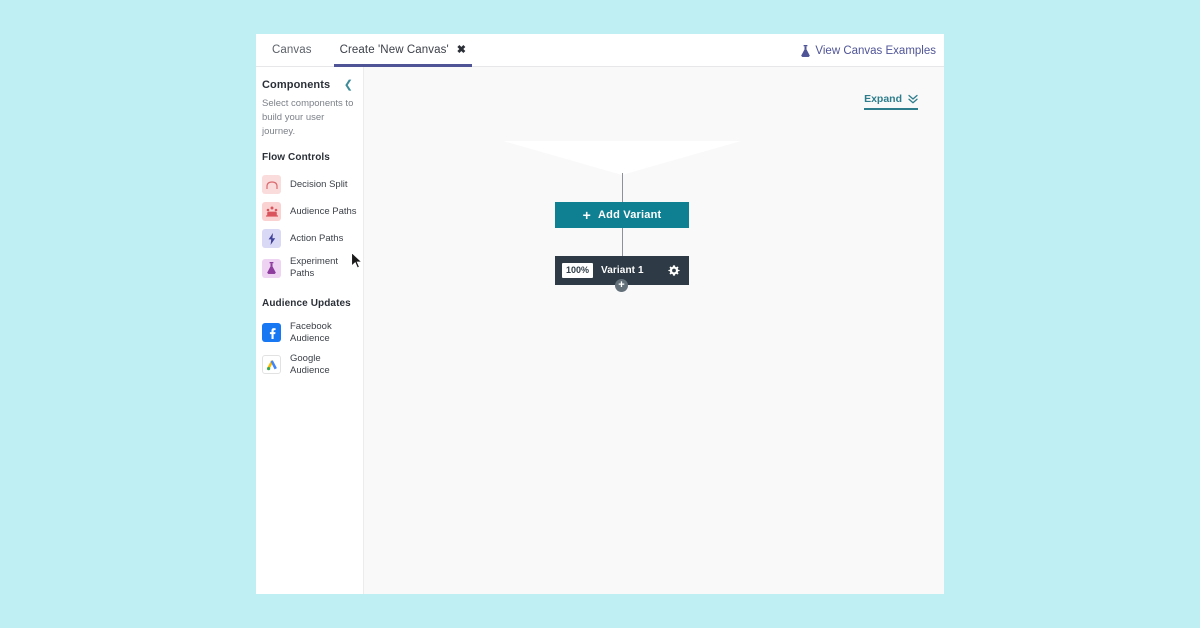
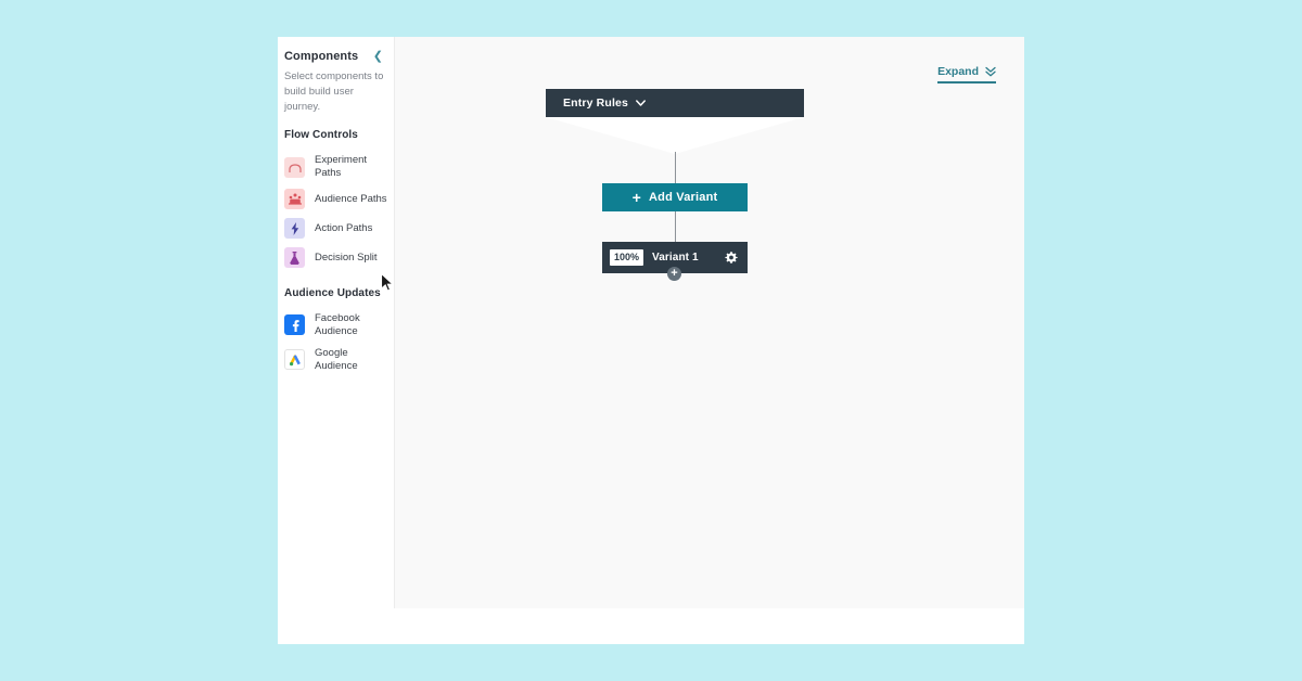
- Canvas
- Create 'New Canvas'
- ✖
- View Canvas Examples
  Components
  ❮
- Select components to build your user journey.
+ Select components to build build user journey.
  Flow Controls
- Decision Split
+ Experiment Paths
  Audience Paths
  Action Paths
- Experiment Paths
+ Decision Split
  Audience Updates
  Facebook Audience
  Google Audience
  Expand
+ Entry Rules
  +
  Add Variant
  100%
  Variant 1
  +
